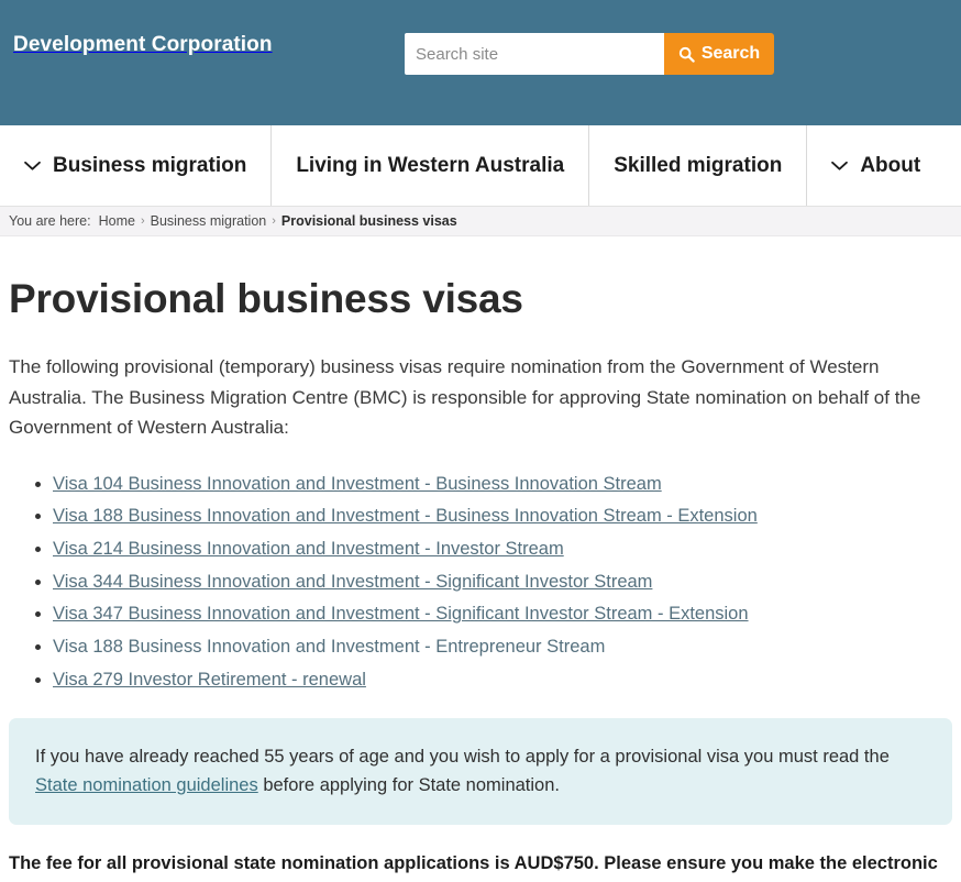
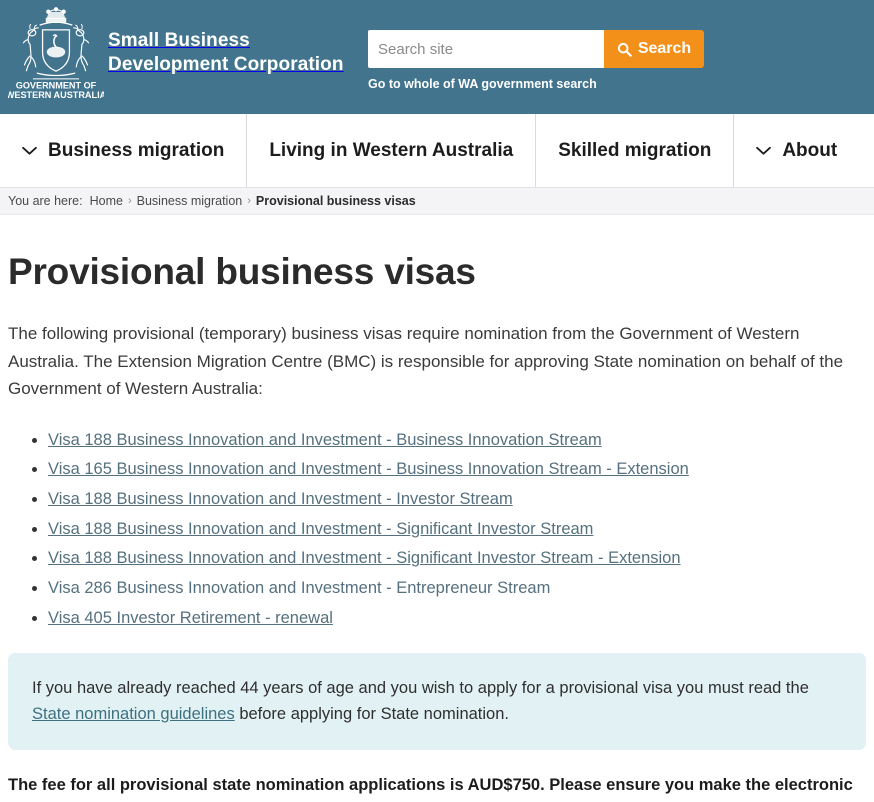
+ GOVERNMENT OF
+ WESTERN AUSTRALIA
+ Small Business
  Development Corporation
  Search site
  Search
+ Go to whole of WA government search
  Business migration
  Living in Western Australia
  Skilled migration
  About
  You are here:
  Home
  ›
  Business migration
  ›
  Provisional business visas
  Provisional business visas
- The following provisional (temporary) business visas require nomination from the Government of Western Australia. The Business Migration Centre (BMC) is responsible for approving State nomination on behalf of the Government of Western Australia:
+ The following provisional (temporary) business visas require nomination from the Government of Western Australia. The Extension Migration Centre (BMC) is responsible for approving State nomination on behalf of the Government of Western Australia:
- Visa 104 Business Innovation and Investment - Business Innovation Stream
+ Visa 188 Business Innovation and Investment - Business Innovation Stream
- Visa 188 Business Innovation and Investment - Business Innovation Stream - Extension
+ Visa 165 Business Innovation and Investment - Business Innovation Stream - Extension
- Visa 214 Business Innovation and Investment - Investor Stream
+ Visa 188 Business Innovation and Investment - Investor Stream
- Visa 344 Business Innovation and Investment - Significant Investor Stream
+ Visa 188 Business Innovation and Investment - Significant Investor Stream
- Visa 347 Business Innovation and Investment - Significant Investor Stream - Extension
+ Visa 188 Business Innovation and Investment - Significant Investor Stream - Extension
- Visa 188 Business Innovation and Investment - Entrepreneur Stream
+ Visa 286 Business Innovation and Investment - Entrepreneur Stream
- Visa 279 Investor Retirement - renewal
+ Visa 405 Investor Retirement - renewal
- If you have already reached 55 years of age and you wish to apply for a provisional visa you must read the State nomination guidelines before applying for State nomination.
+ If you have already reached 44 years of age and you wish to apply for a provisional visa you must read the State nomination guidelines before applying for State nomination.
